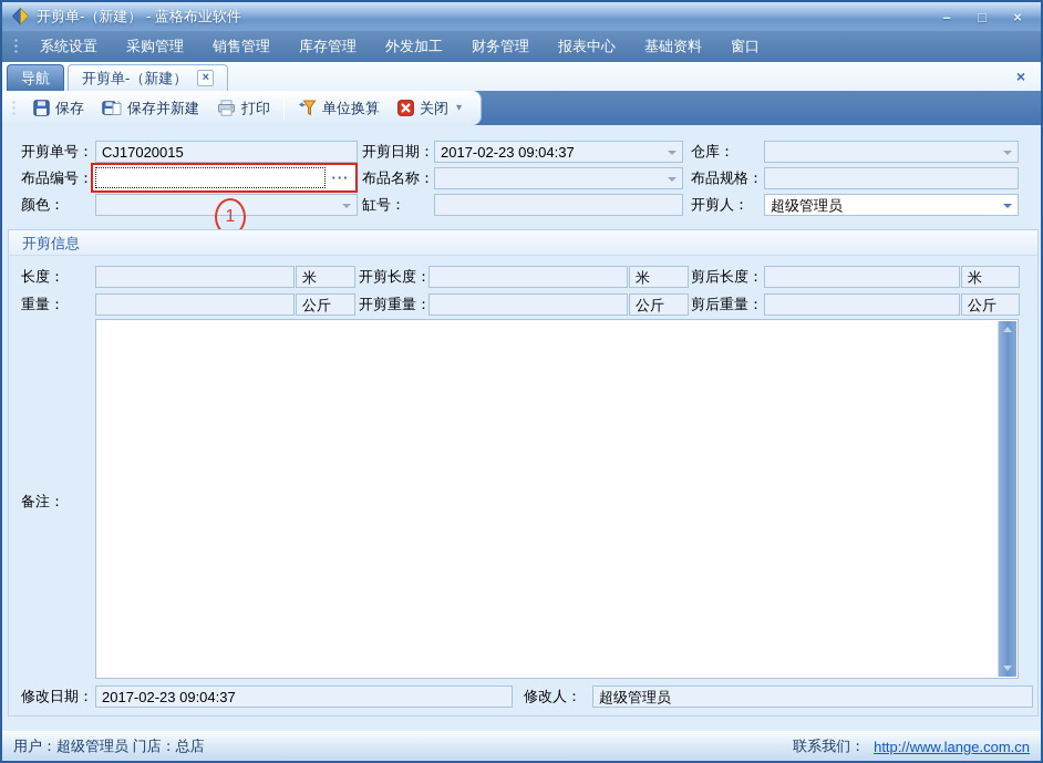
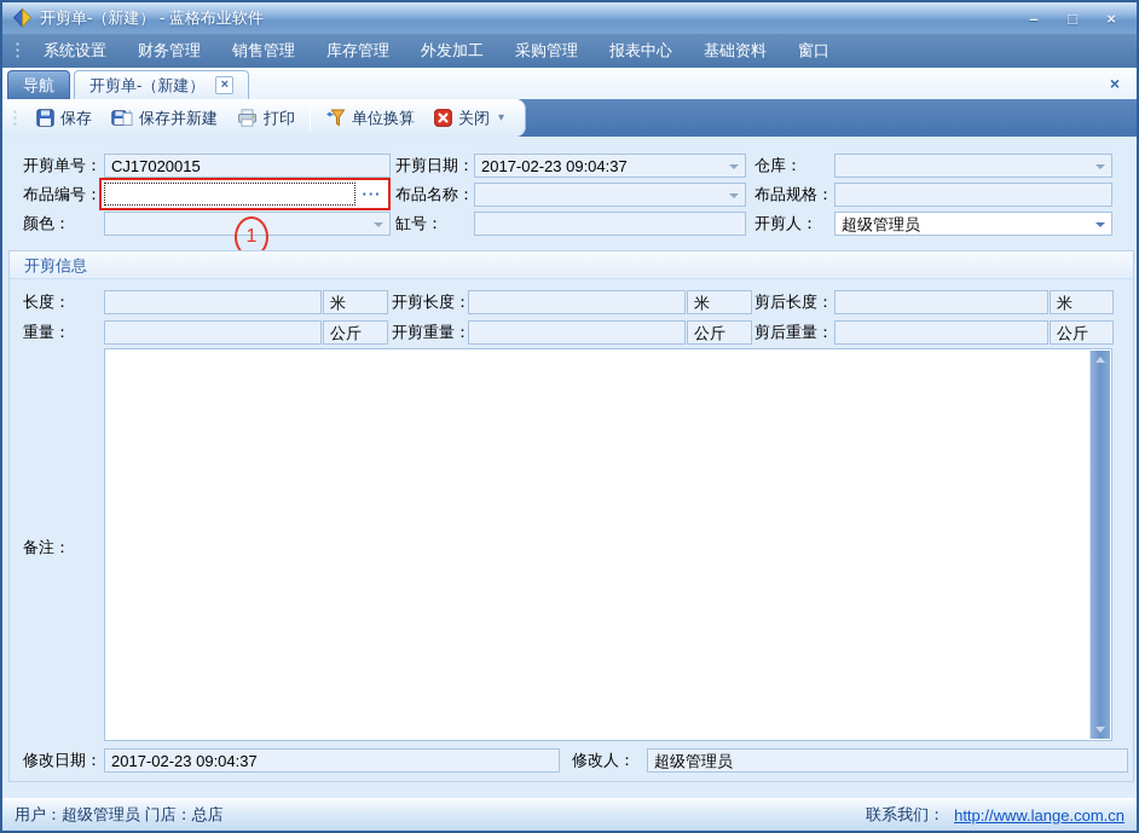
  开剪单-（新建） - 蓝格布业软件
  –
  □
  ×
  系统设置
- 采购管理
+ 财务管理
  销售管理
  库存管理
  外发加工
- 财务管理
+ 采购管理
  报表中心
  基础资料
  窗口
  导航
  开剪单-（新建）
  ×
  ×
  保存
  保存并新建
  打印
  单位换算
  关闭
  ▾
  开剪单号：
  CJ17020015
  开剪日期：
  2017-02-23 09:04:37
  仓库：
  布品编号：
  ···
  布品名称：
  布品规格：
  颜色：
  缸号：
  开剪人：
  超级管理员
  1
  开剪信息
  长度：
  米
  开剪长度：
  米
  剪后长度：
  米
  重量：
  公斤
  开剪重量：
  公斤
  剪后重量：
  公斤
  备注：
  修改日期：
  2017-02-23 09:04:37
  修改人：
  超级管理员
  用户：超级管理员 门店：总店
  联系我们：
  http://www.lange.com.cn
